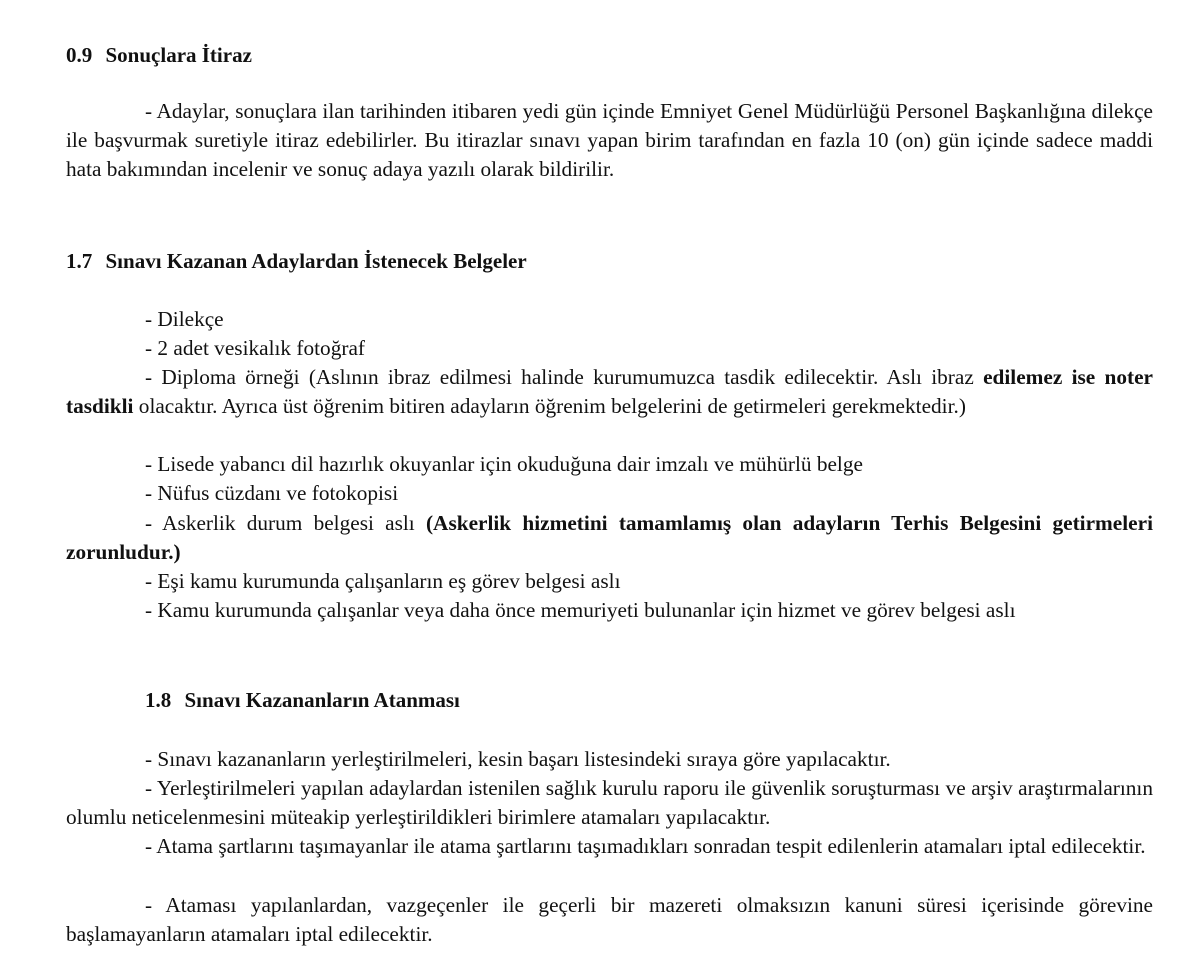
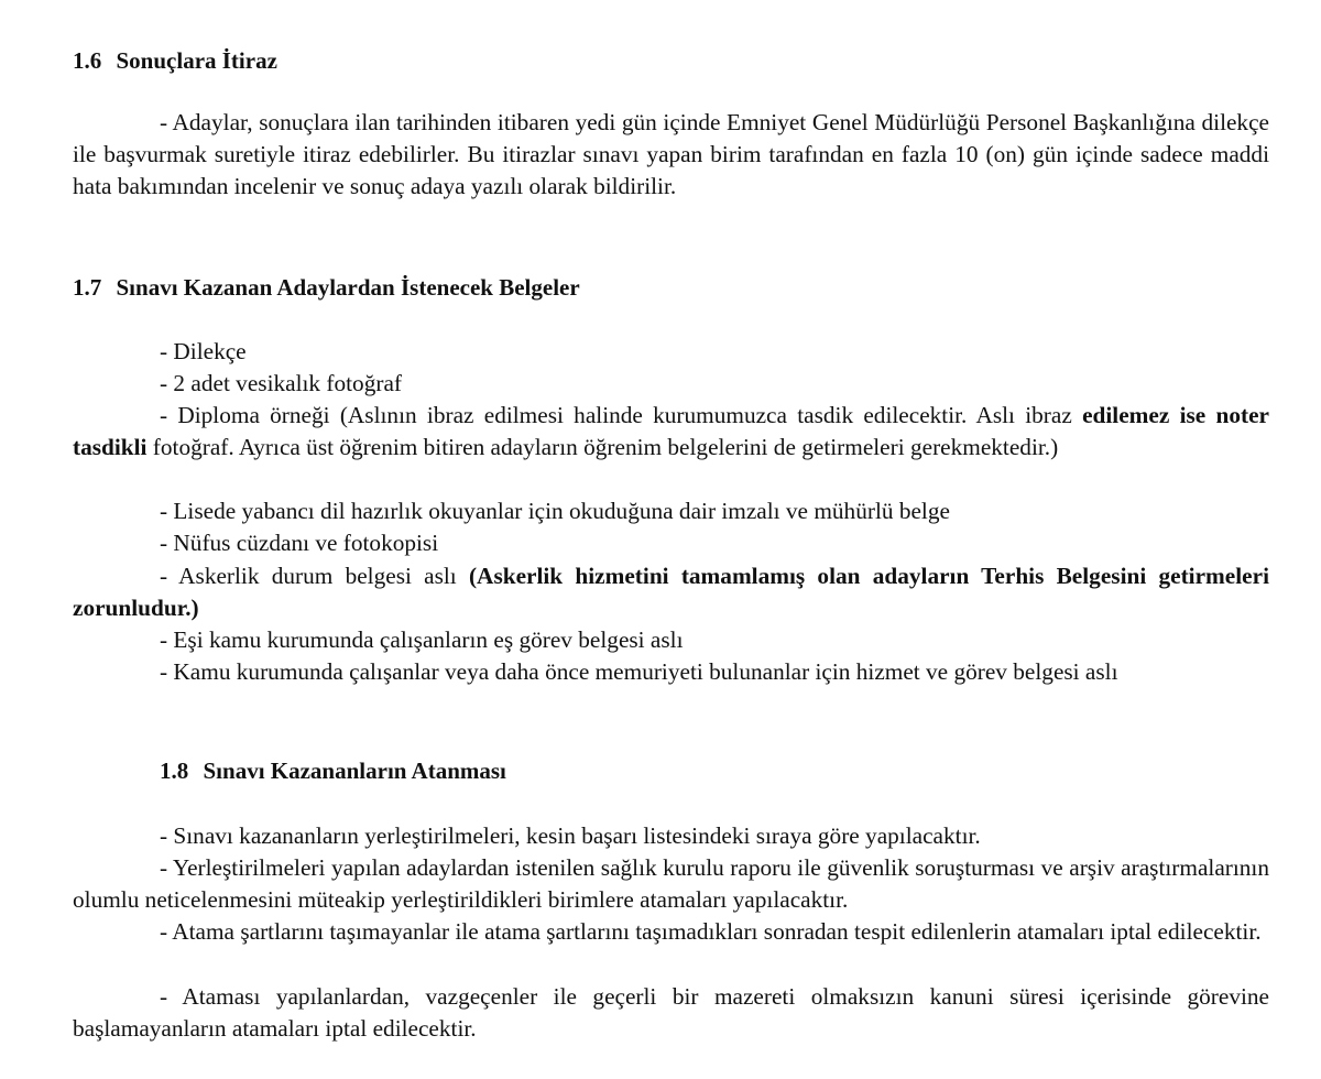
- 0.9 Sonuçlara İtiraz
+ 1.6 Sonuçlara İtiraz
  - Adaylar, sonuçlara ilan tarihinden itibaren yedi gün içinde Emniyet Genel Müdürlüğü Personel Başkanlığına dilekçe ile başvurmak suretiyle itiraz edebilirler. Bu itirazlar sınavı yapan birim tarafından en fazla 10 (on) gün içinde sadece maddi hata bakımından incelenir ve sonuç adaya yazılı olarak bildirilir.
  1.7 Sınavı Kazanan Adaylardan İstenecek Belgeler
  - Dilekçe
  - 2 adet vesikalık fotoğraf
- - Diploma örneği (Aslının ibraz edilmesi halinde kurumumuzca tasdik edilecektir. Aslı ibraz edilemez ise noter tasdikli olacaktır. Ayrıca üst öğrenim bitiren adayların öğrenim belgelerini de getirmeleri gerekmektedir.)
+ - Diploma örneği (Aslının ibraz edilmesi halinde kurumumuzca tasdik edilecektir. Aslı ibraz edilemez ise noter tasdikli fotoğraf. Ayrıca üst öğrenim bitiren adayların öğrenim belgelerini de getirmeleri gerekmektedir.)
  - Lisede yabancı dil hazırlık okuyanlar için okuduğuna dair imzalı ve mühürlü belge
  - Nüfus cüzdanı ve fotokopisi
  - Askerlik durum belgesi aslı (Askerlik hizmetini tamamlamış olan adayların Terhis Belgesini getirmeleri zorunludur.)
  - Eşi kamu kurumunda çalışanların eş görev belgesi aslı
  - Kamu kurumunda çalışanlar veya daha önce memuriyeti bulunanlar için hizmet ve görev belgesi aslı
  1.8 Sınavı Kazananların Atanması
  - Sınavı kazananların yerleştirilmeleri, kesin başarı listesindeki sıraya göre yapılacaktır.
  - Yerleştirilmeleri yapılan adaylardan istenilen sağlık kurulu raporu ile güvenlik soruşturması ve arşiv araştırmalarının olumlu neticelenmesini müteakip yerleştirildikleri birimlere atamaları yapılacaktır.
  - Atama şartlarını taşımayanlar ile atama şartlarını taşımadıkları sonradan tespit edilenlerin atamaları iptal edilecektir.
  - Ataması yapılanlardan, vazgeçenler ile geçerli bir mazereti olmaksızın kanuni süresi içerisinde görevine başlamayanların atamaları iptal edilecektir.
